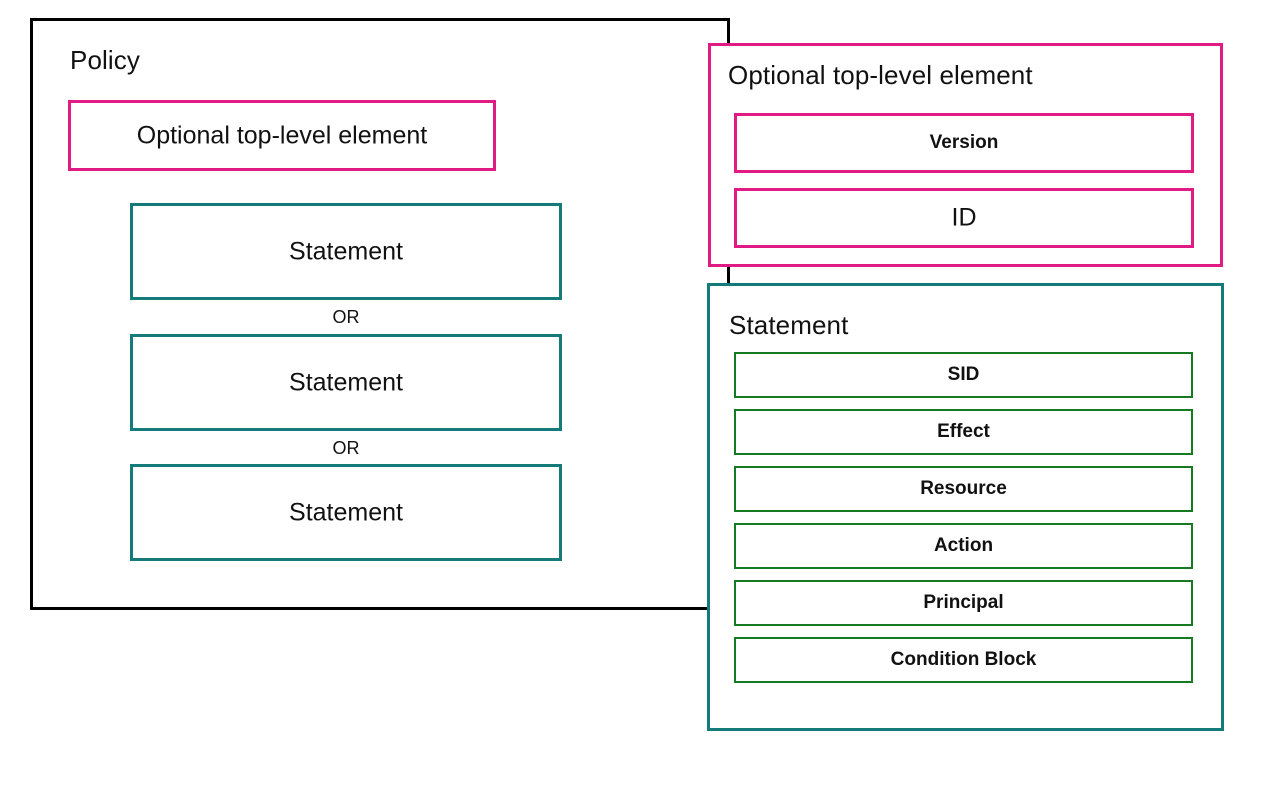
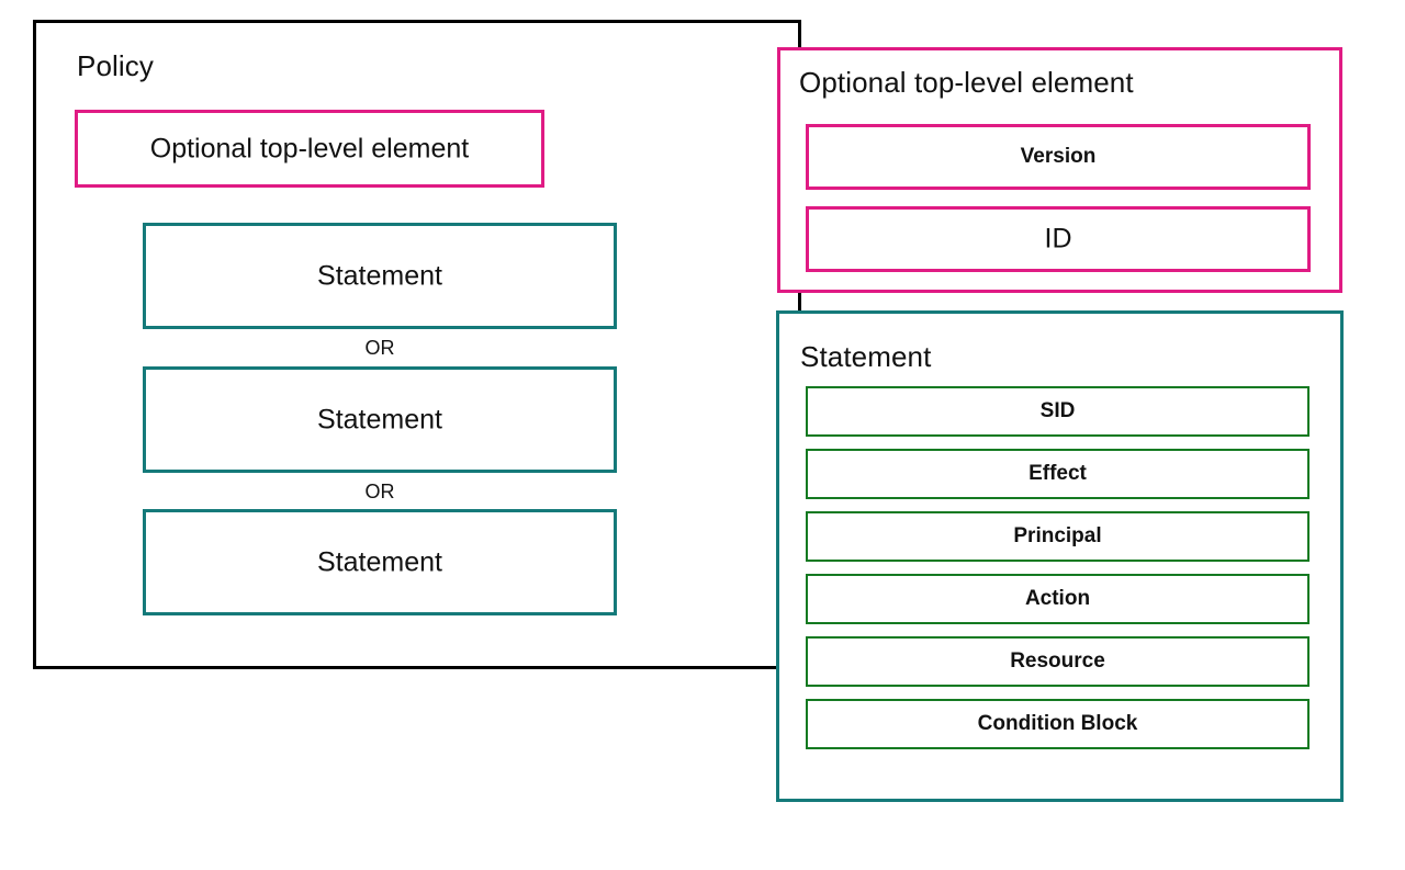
  Policy
  Optional top-level element
  Statement
  OR
  Statement
  OR
  Statement
  Optional top-level element
  Version
  ID
  Statement
  SID
  Effect
- Resource
+ Principal
  Action
- Principal
+ Resource
  Condition Block
